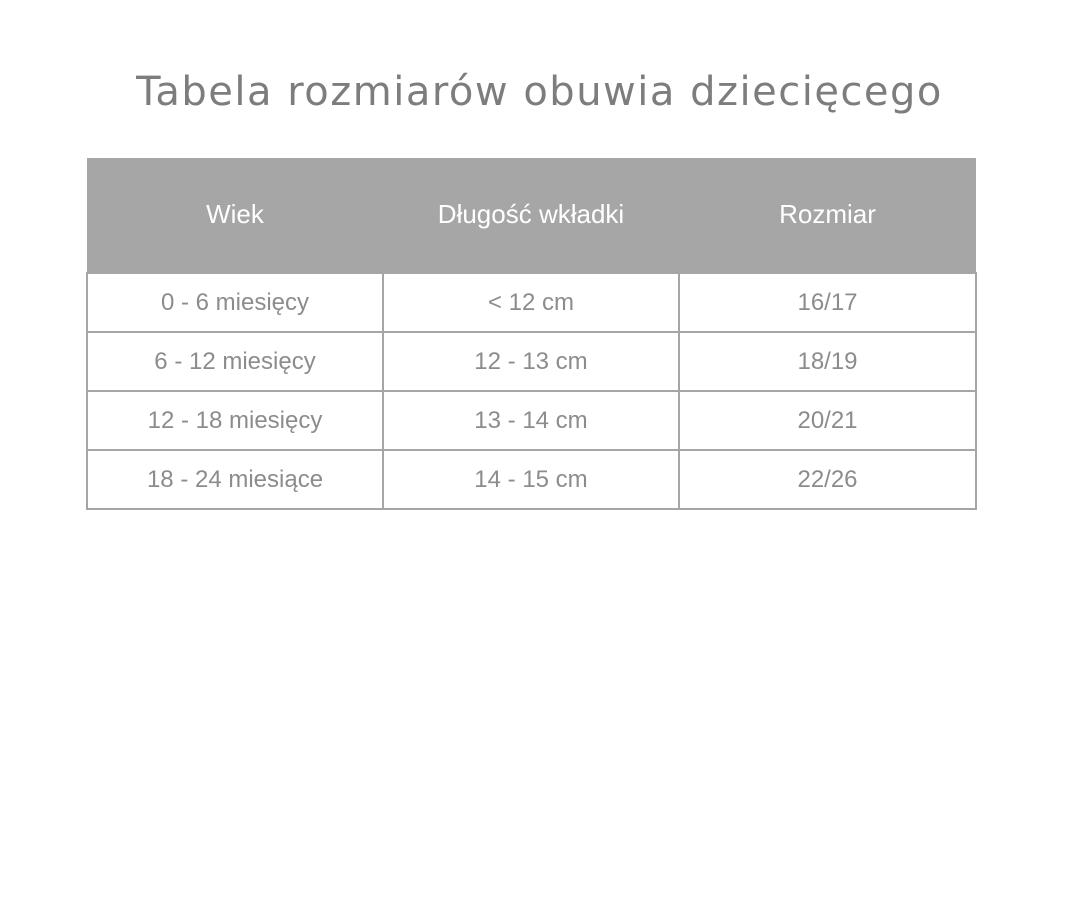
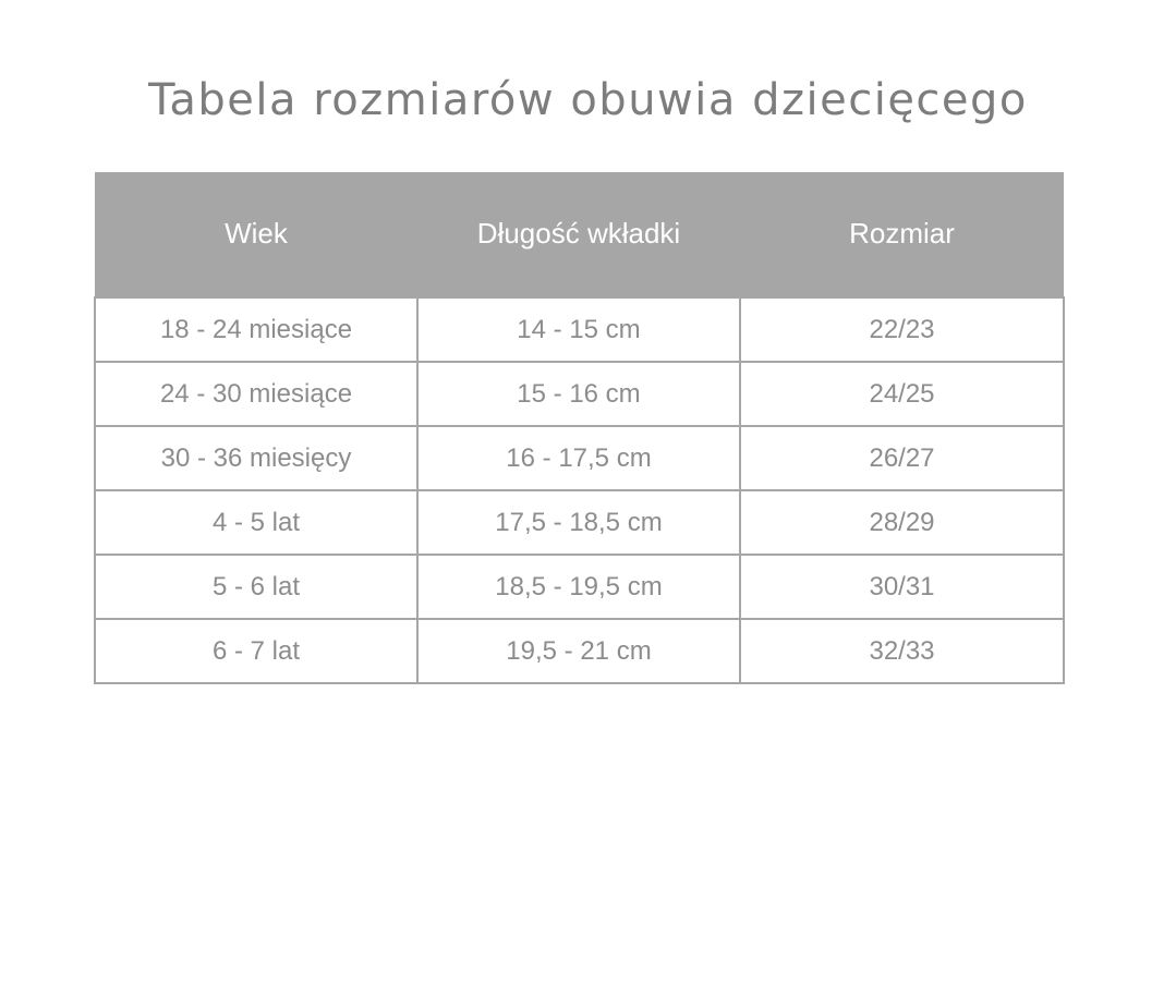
  Tabela rozmiarów obuwia dziecięcego
  Wiek	Długość wkładki	Rozmiar
- 0 - 6 miesięcy	< 12 cm	16/17
- 6 - 12 miesięcy	12 - 13 cm	18/19
- 12 - 18 miesięcy	13 - 14 cm	20/21
- 18 - 24 miesiące	14 - 15 cm	22/26
+ 18 - 24 miesiące	14 - 15 cm	22/23
+ 24 - 30 miesiące	15 - 16 cm	24/25
+ 30 - 36 miesięcy	16 - 17,5 cm	26/27
+ 4 - 5 lat	17,5 - 18,5 cm	28/29
+ 5 - 6 lat	18,5 - 19,5 cm	30/31
+ 6 - 7 lat	19,5 - 21 cm	32/33
